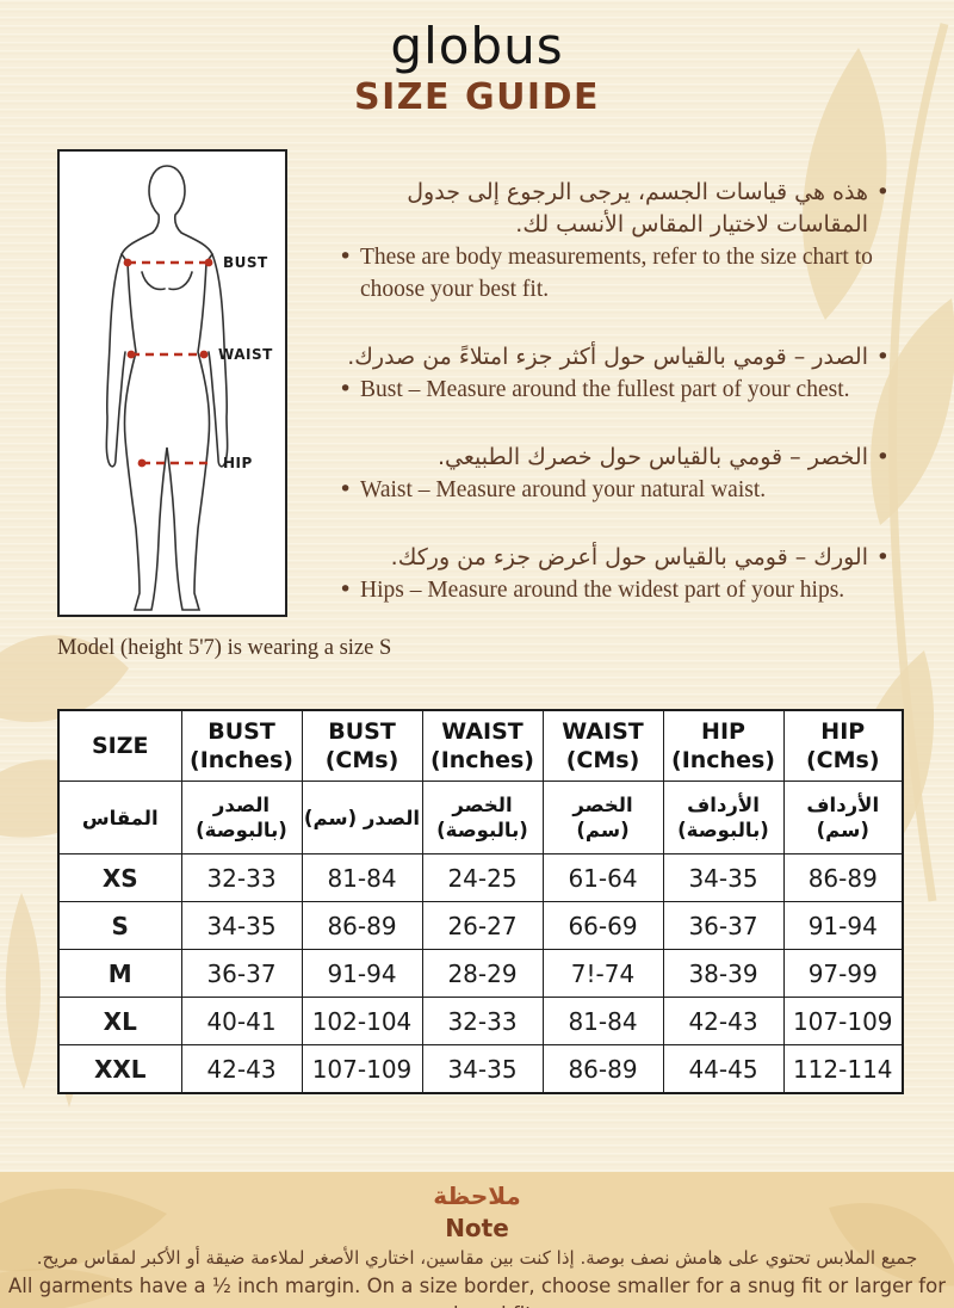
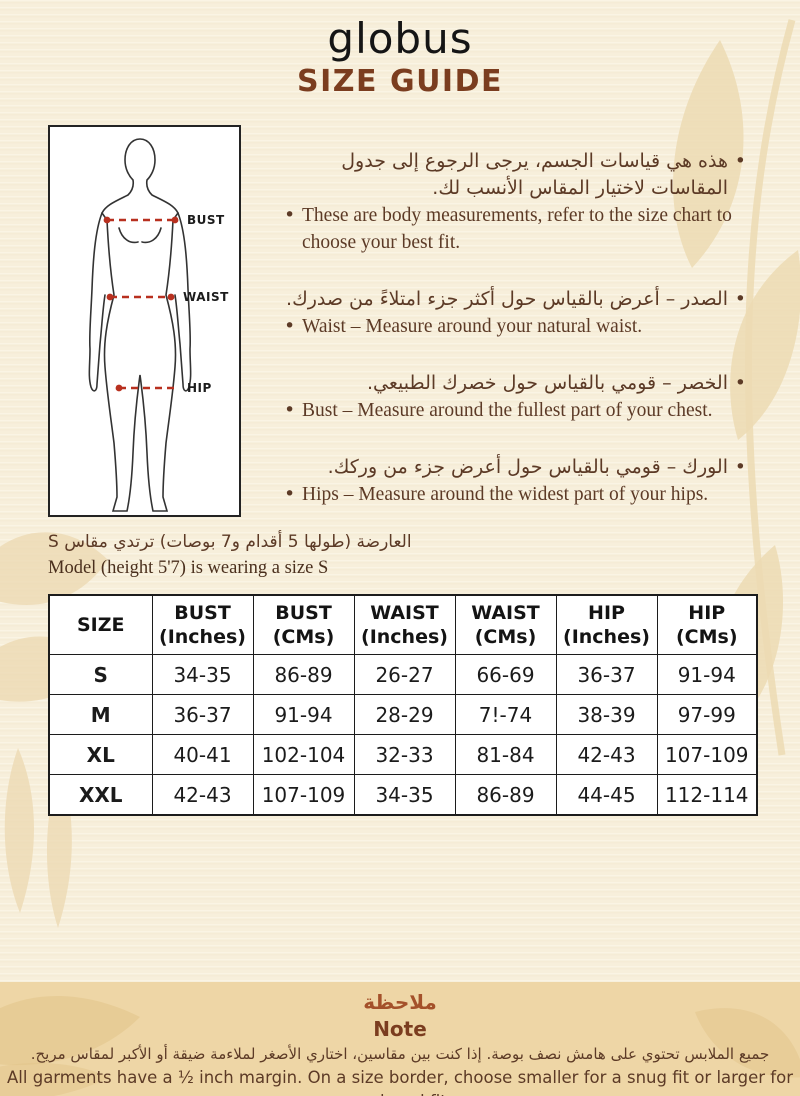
  globus
  SIZE GUIDE
  BUST
  WAIST
  HIP
  •
  هذه هي قياسات الجسم، يرجى الرجوع إلى جدول المقاسات لاختيار المقاس الأنسب لك.
  •
  These are body measurements, refer to the size chart to choose your best fit.
  •
- الصدر – قومي بالقياس حول أكثر جزء امتلاءً من صدرك.
+ الصدر – أعرض بالقياس حول أكثر جزء امتلاءً من صدرك.
  •
- Bust – Measure around the fullest part of your chest.
+ Waist – Measure around your natural waist.
  •
  الخصر – قومي بالقياس حول خصرك الطبيعي.
  •
- Waist – Measure around your natural waist.
+ Bust – Measure around the fullest part of your chest.
  •
  الورك – قومي بالقياس حول أعرض جزء من وركك.
  •
  Hips – Measure around the widest part of your hips.
+ العارضة (طولها 5 أقدام و7 بوصات) ترتدي مقاس S
  Model (height 5'7) is wearing a size S
  SIZE	BUST (Inches)	BUST (CMs)	WAIST (Inches)	WAIST (CMs)	HIP (Inches)	HIP (CMs)
- المقاس	الصدر (بالبوصة)	الصدر (سم)	الخصر (بالبوصة)	الخصر (سم)	الأرداف (بالبوصة)	الأرداف (سم)
- XS	32-33	81-84	24-25	61-64	34-35	86-89
  S	34-35	86-89	26-27	66-69	36-37	91-94
  M	36-37	91-94	28-29	7!-74	38-39	97-99
  XL	40-41	102-104	32-33	81-84	42-43	107-109
  XXL	42-43	107-109	34-35	86-89	44-45	112-114
  ملاحظة
  Note
  جميع الملابس تحتوي على هامش نصف بوصة. إذا كنت بين مقاسين، اختاري الأصغر لملاءمة ضيقة أو الأكبر لمقاس مريح.
  All garments have a ½ inch margin. On a size border, choose smaller for a snug fit or larger for
